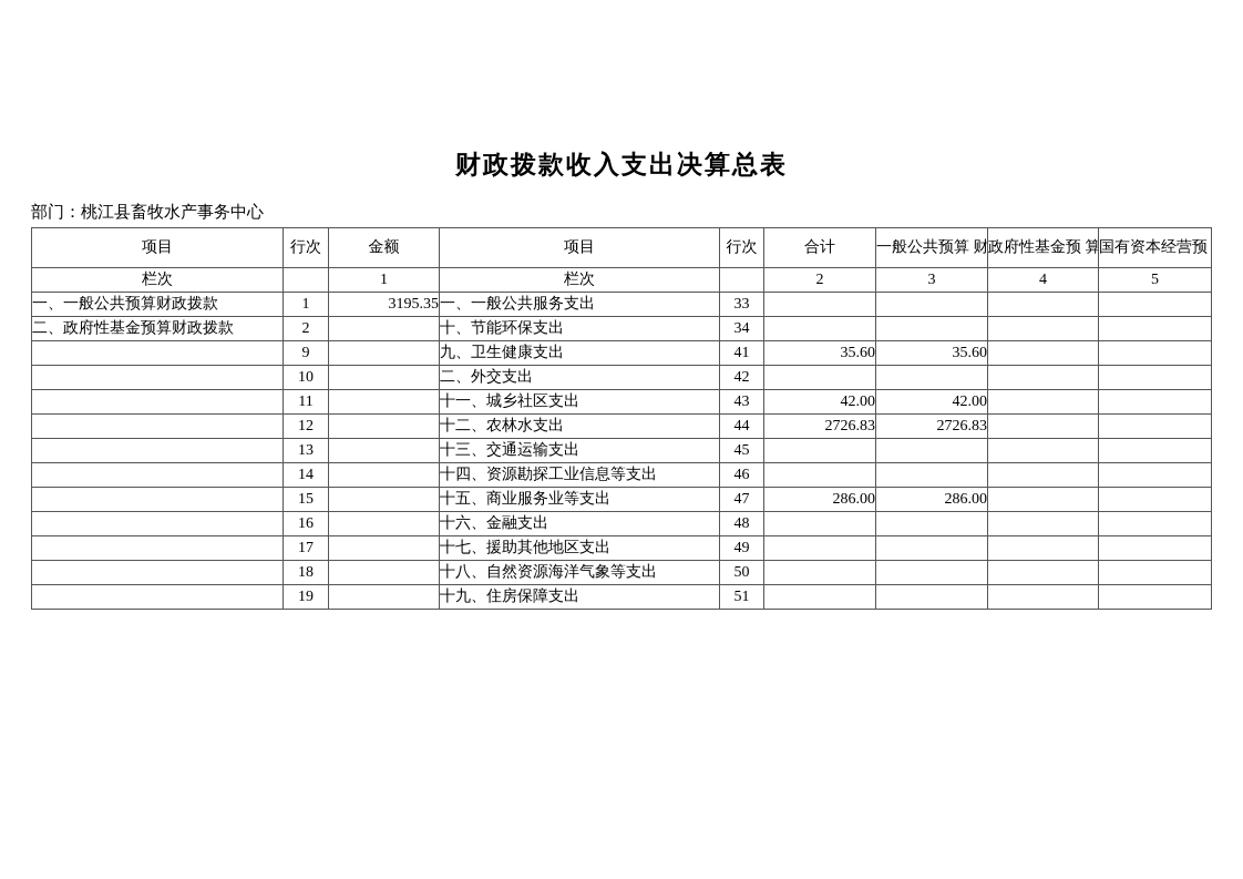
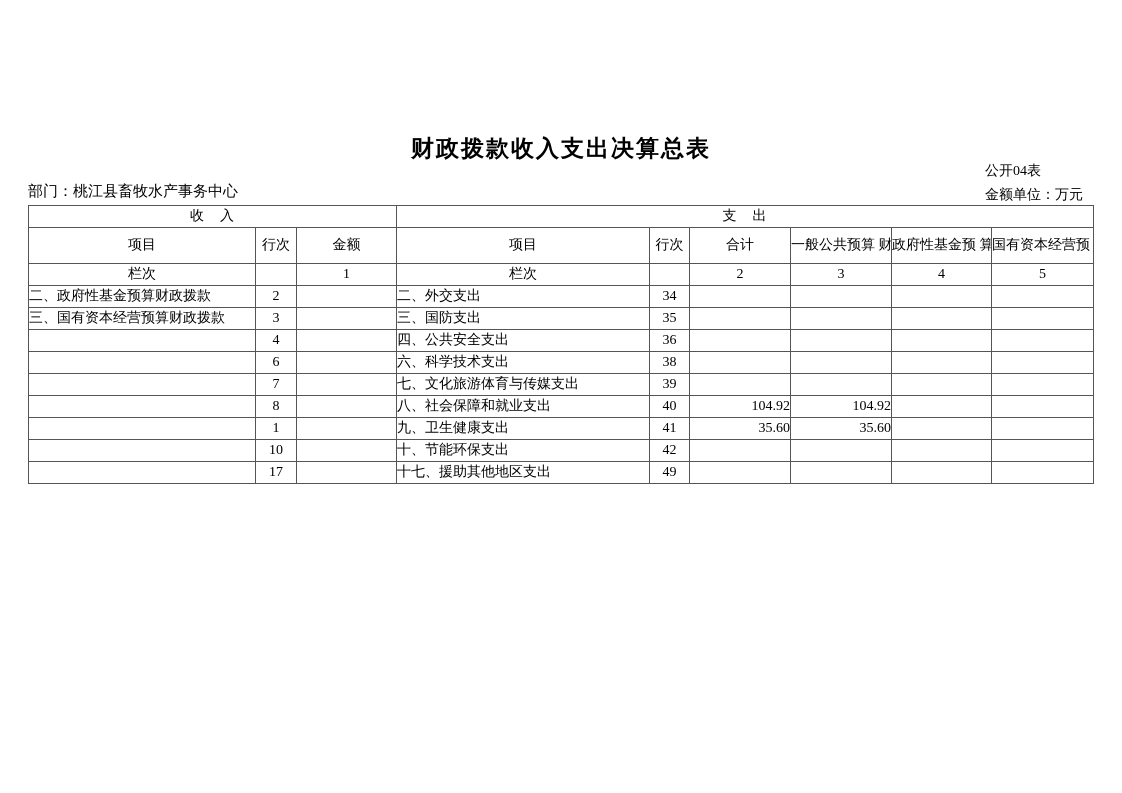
  财政拨款收入支出决算总表
+ 公开04表
+ 金额单位：万元
  部门：桃江县畜牧水产事务中心
+ 收 入	支 出
  项目	行次	金额	项目	行次	合计	一般公共预算 财	政府性基金预 算	国有资本经营预
  栏次		1	栏次		2	3	4	5
- 一、一般公共预算财政拨款	1	3195.35	一、一般公共服务支出	33
- 二、政府性基金预算财政拨款	2		十、节能环保支出	34
+ 二、政府性基金预算财政拨款	2		二、外交支出	34
+ 三、国有资本经营预算财政拨款	3		三、国防支出	35
+ 	4		四、公共安全支出	36
+ 	6		六、科学技术支出	38
+ 	7		七、文化旅游体育与传媒支出	39
+ 	8		八、社会保障和就业支出	40	104.92	104.92
- 	9		九、卫生健康支出	41	35.60	35.60
+ 	1		九、卫生健康支出	41	35.60	35.60
- 	10		二、外交支出	42
+ 	10		十、节能环保支出	42
- 	11		十一、城乡社区支出	43	42.00	42.00
- 	12		十二、农林水支出	44	2726.83	2726.83
- 	13		十三、交通运输支出	45
- 	14		十四、资源勘探工业信息等支出	46
- 	15		十五、商业服务业等支出	47	286.00	286.00
- 	16		十六、金融支出	48
  	17		十七、援助其他地区支出	49
- 	18		十八、自然资源海洋气象等支出	50
- 	19		十九、住房保障支出	51
